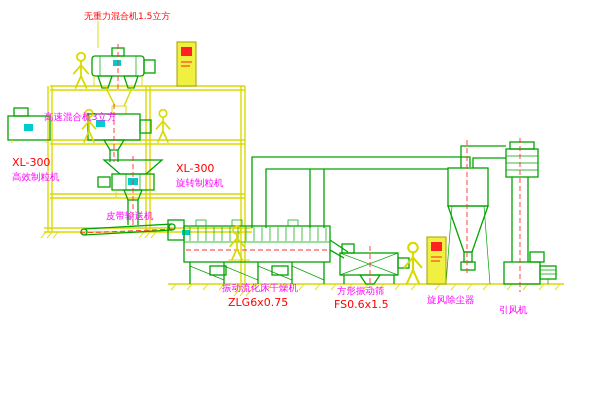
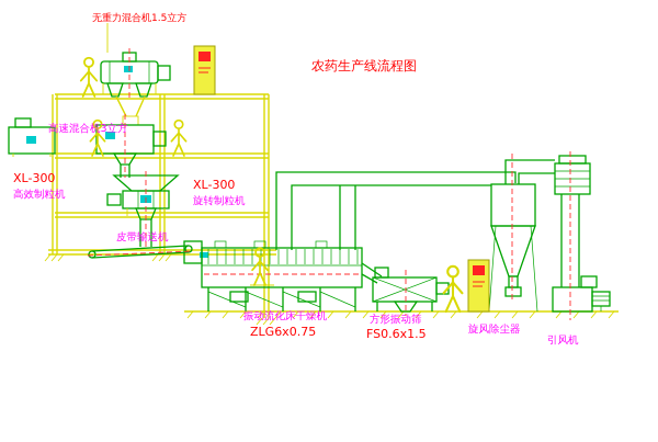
+ 农药生产线流程图
  无重力混合机1.5立方
  高速混合机3立方
  XL-300
  高效制粒机
  XL-300
  旋转制粒机
  皮带输送机
  振动流化床干燥机
  ZLG6x0.75
  方形振动筛
  FS0.6x1.5
  旋风除尘器
  引风机
